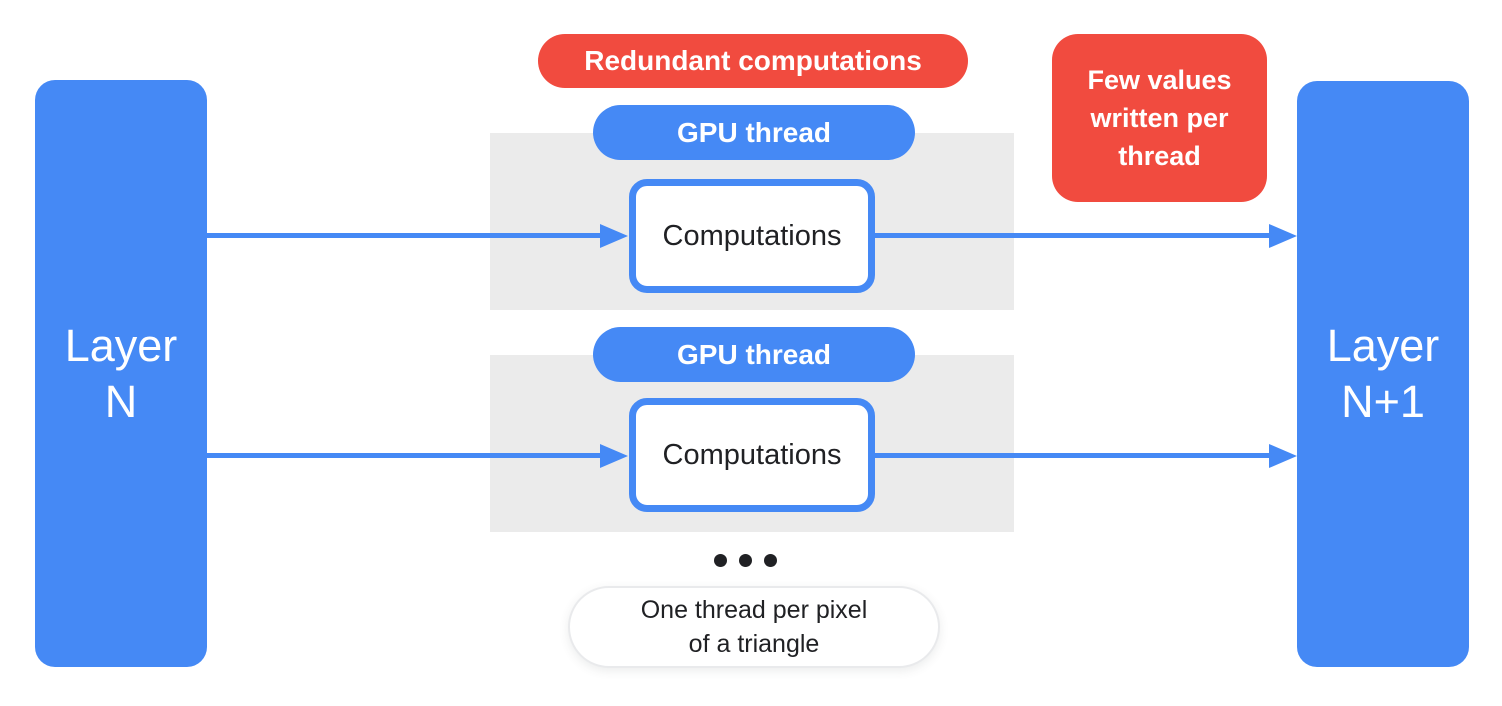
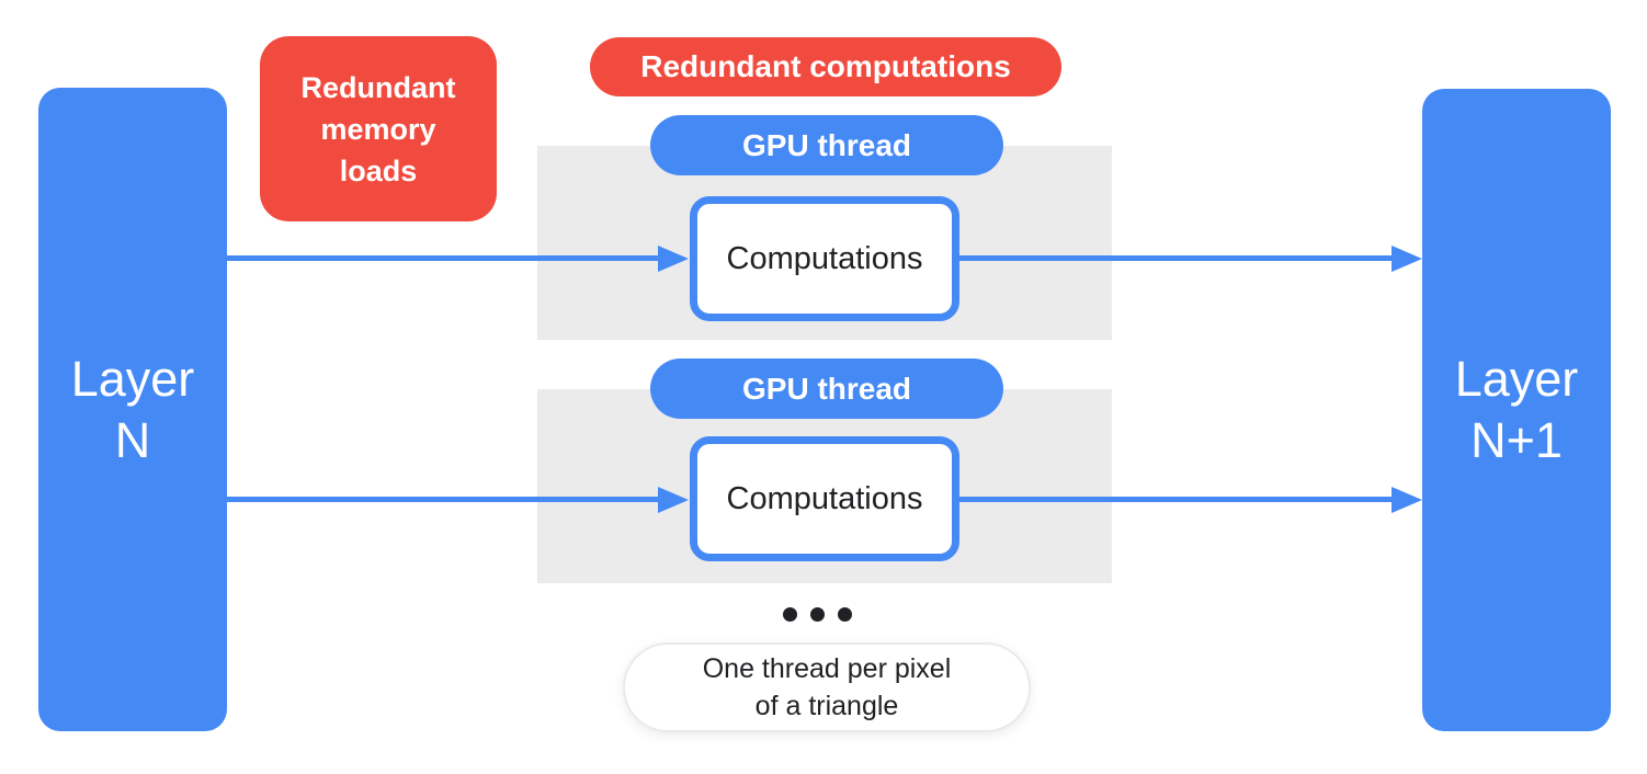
  Layer
  N
  Layer
  N+1
+ Redundant
+ memory
+ loads
  Redundant computations
- Few values
- written per
- thread
  GPU thread
  GPU thread
  Computations
  Computations
  One thread per pixel
  of a triangle
